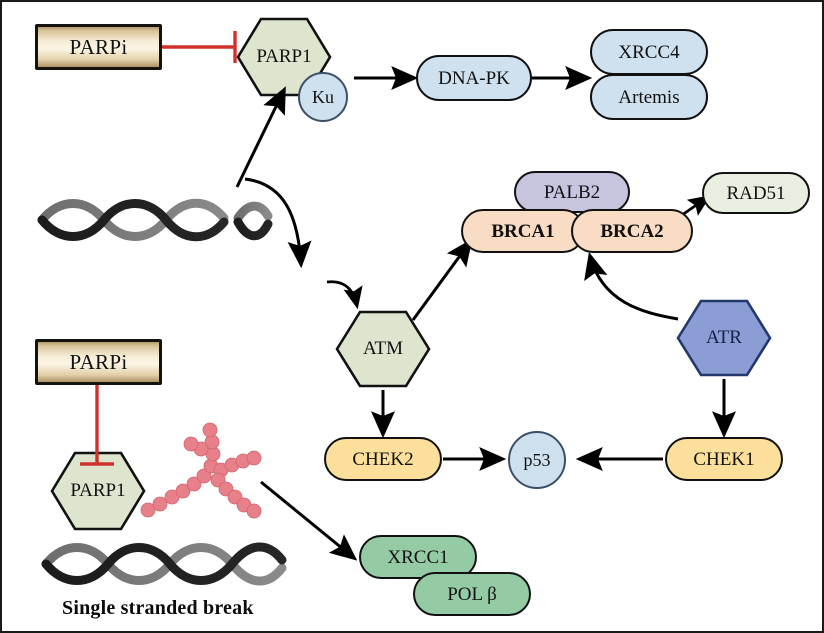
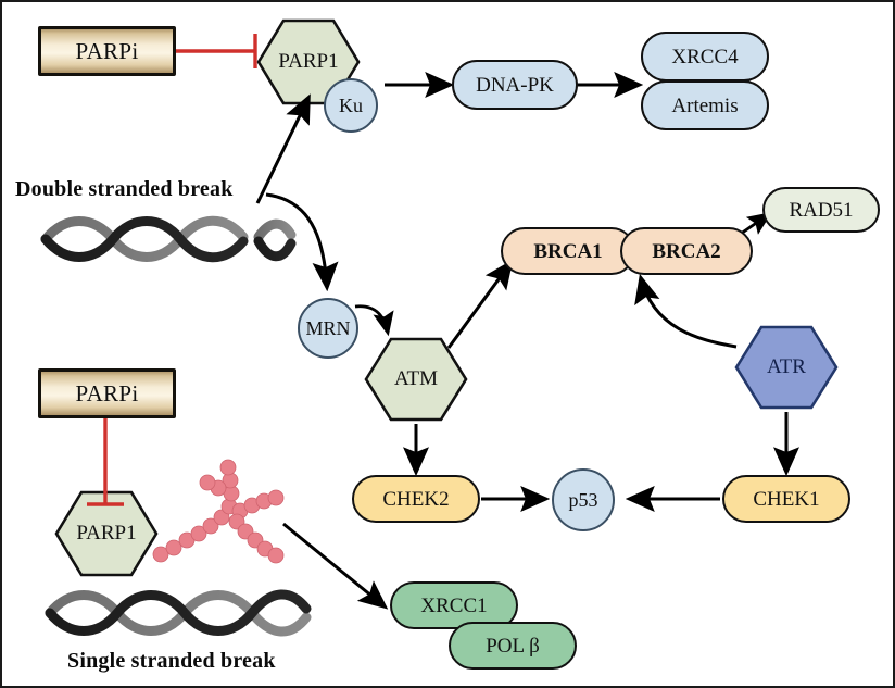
  PARPi
  PARP1
  Ku
  DNA-PK
  XRCC4
  Artemis
+ Double stranded break
+ MRN
  ATM
- PALB2
  BRCA1
  BRCA2
  RAD51
  ATR
  PARPi
  PARP1
  CHEK2
  p53
  CHEK1
  XRCC1
  POL β
  Single stranded break
